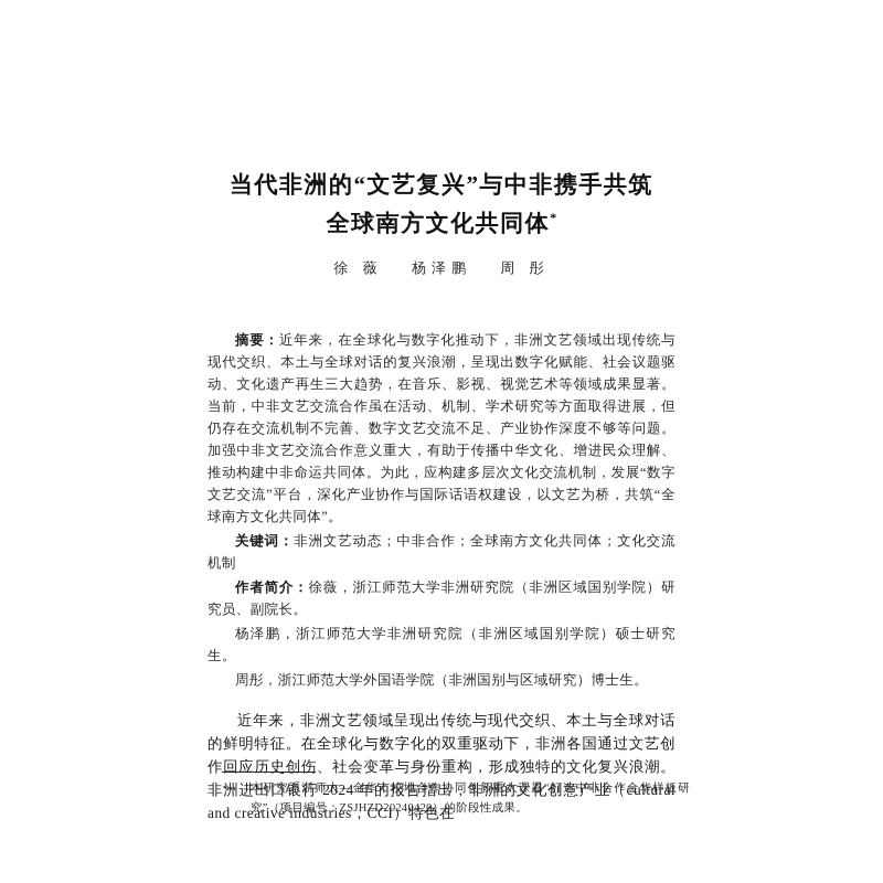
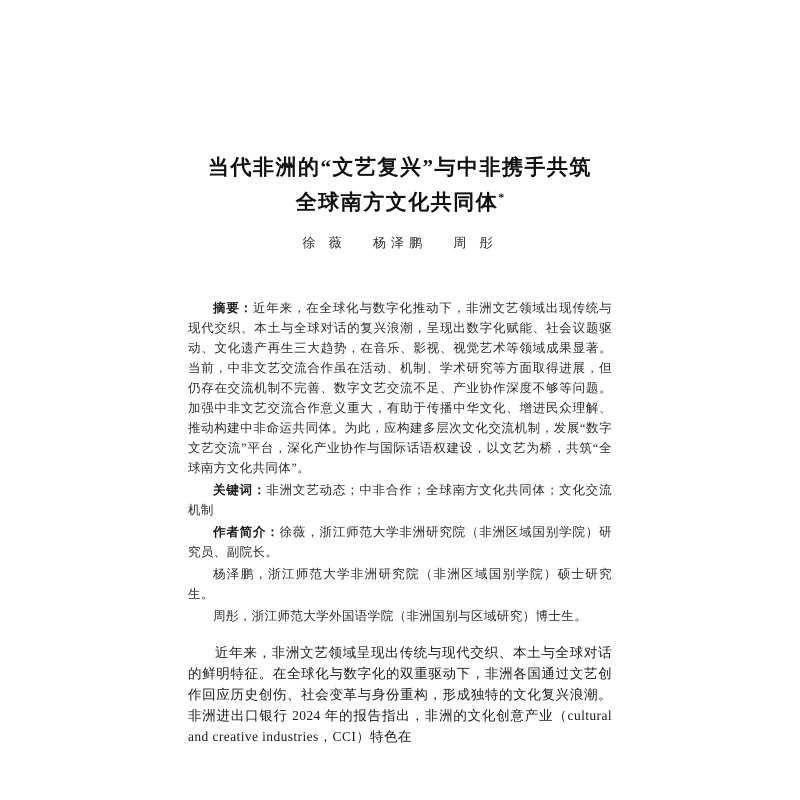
  当代非洲的“文艺复兴”与中非携手共筑
  全球南方文化共同体*
  徐 薇 杨泽鹏 周 彤
  摘要：近年来，在全球化与数字化推动下，非洲文艺领域出现传统与现代交织、本土与全球对话的复兴浪潮，呈现出数字化赋能、社会议题驱动、文化遗产再生三大趋势，在音乐、影视、视觉艺术等领域成果显著。当前，中非文艺交流合作虽在活动、机制、学术研究等方面取得进展，但仍存在交流机制不完善、数字文艺交流不足、产业协作深度不够等问题。加强中非文艺交流合作意义重大，有助于传播中华文化、增进民众理解、推动构建中非命运共同体。为此，应构建多层次文化交流机制，发展“数字文艺交流”平台，深化产业协作与国际话语权建设，以文艺为桥，共筑“全球南方文化共同体”。
  关键词：非洲文艺动态；中非合作；全球南方文化共同体；文化交流机制
  作者简介：徐薇，浙江师范大学非洲研究院（非洲区域国别学院）研究员、副院长。
  杨泽鹏，浙江师范大学非洲研究院（非洲区域国别学院）硕士研究生。
  周彤，浙江师范大学外国语学院（非洲国别与区域研究）博士生。
  近年来，非洲文艺领域呈现出传统与现代交织、本土与全球对话的鲜明特征。在全球化与数字化的双重驱动下，非洲各国通过文艺创作回应历史创伤、社会变革与身份重构，形成独特的文化复兴浪潮。非洲进出口银行 2024 年的报告指出，非洲的文化创意产业（cultural and creative industries，CCI）特色在
- *
- 本研究系浙师大—金华市校地合作协同创新重大课题“打造中非合作金华样板研究”（项目编号：ZSJHZD20240420）的阶段性成果。
